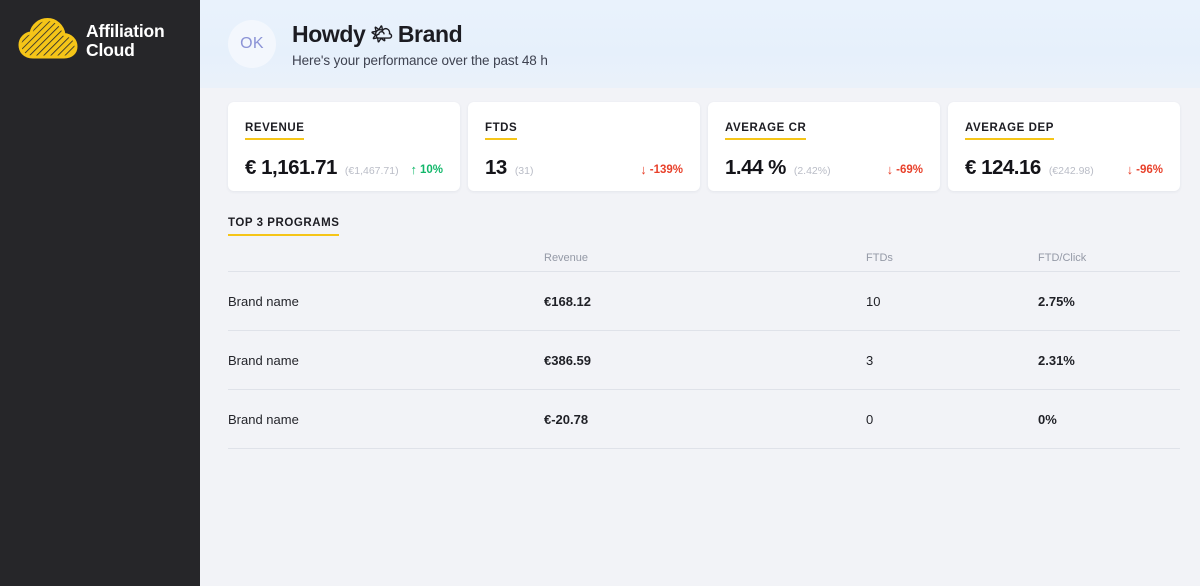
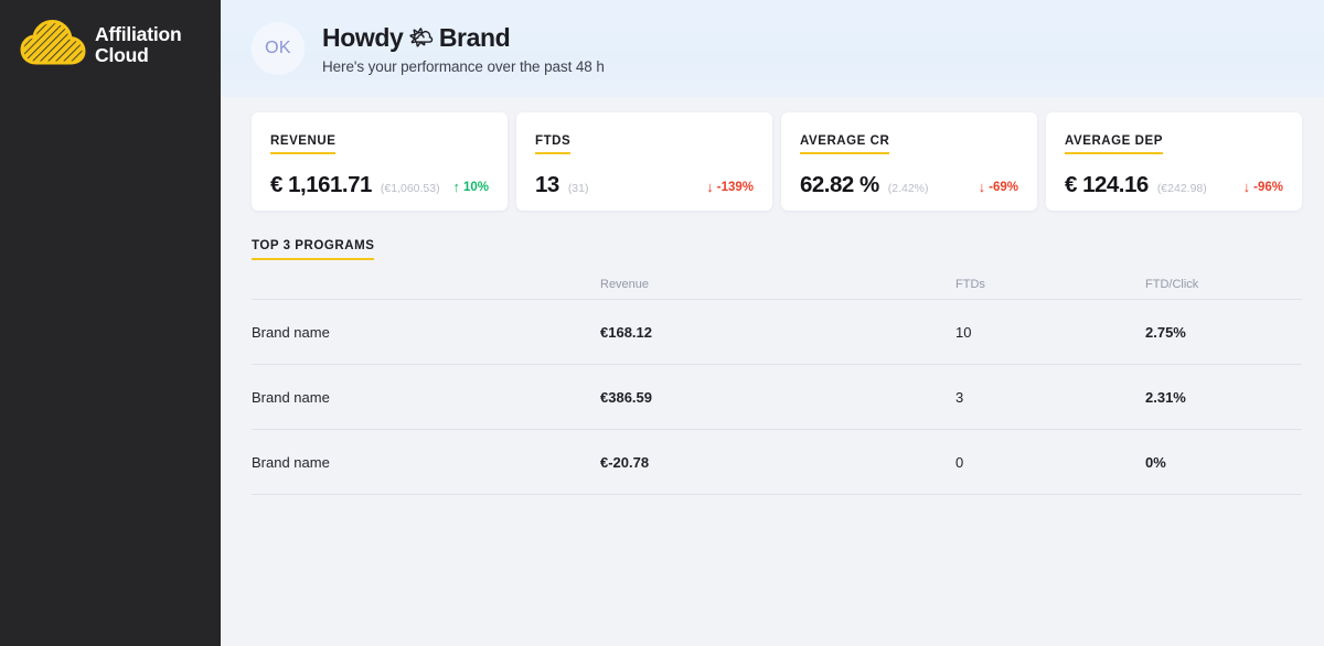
  Affiliation
  Cloud
  OK
  Howdy
  🌤
  Brand
  Here's your performance over the past 48 h
  REVENUE
  € 1,161.71
- (€1,467.71)
+ (€1,060.53)
  ↑
  10%
  FTDS
  13
  (31)
  ↓
  -139%
  AVERAGE CR
- 1.44 %
+ 62.82 %
  (2.42%)
  ↓
  -69%
  AVERAGE DEP
  € 124.16
  (€242.98)
  ↓
  -96%
  TOP 3 PROGRAMS
  	Revenue	FTDs	FTD/Click
  Brand name	€168.12	10	2.75%
  Brand name	€386.59	3	2.31%
  Brand name	€-20.78	0	0%
